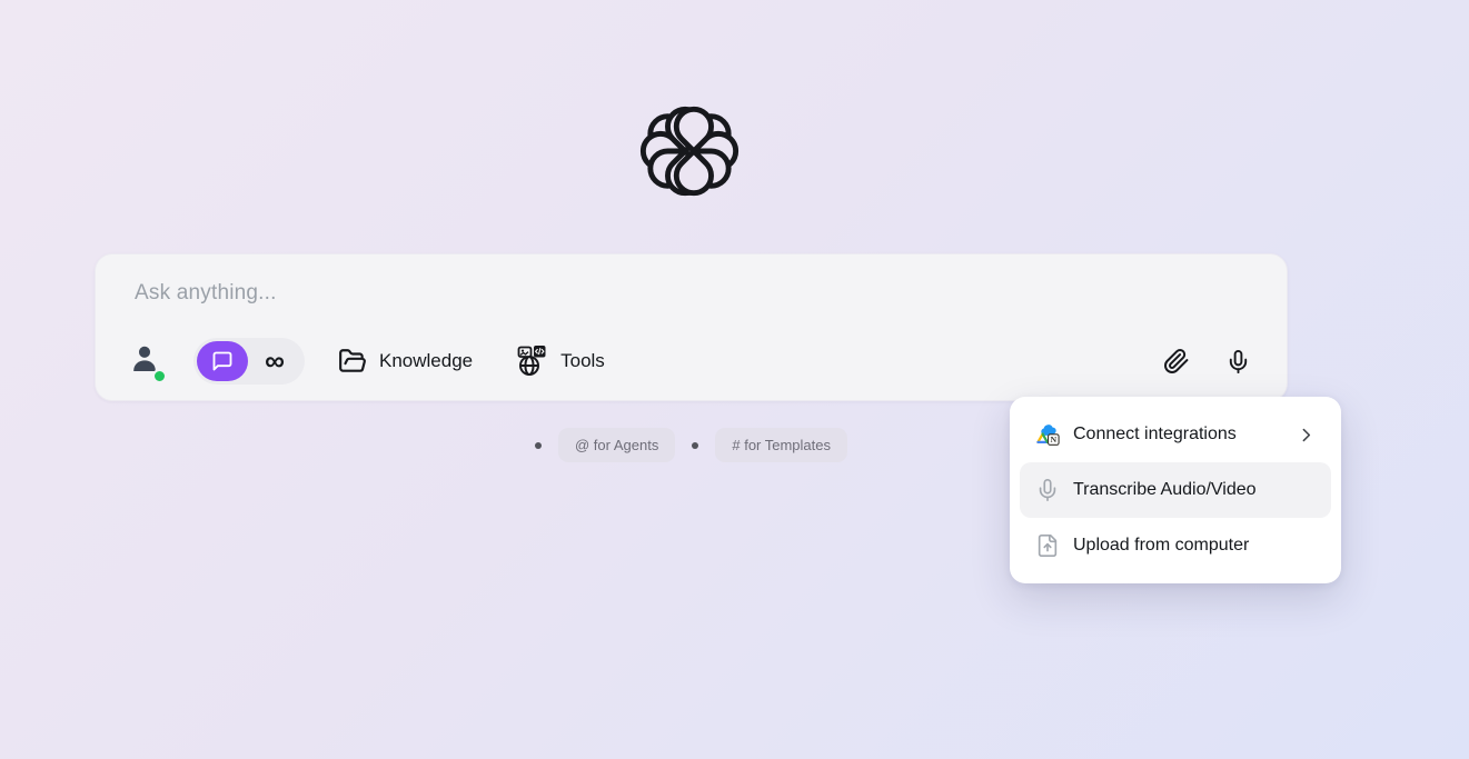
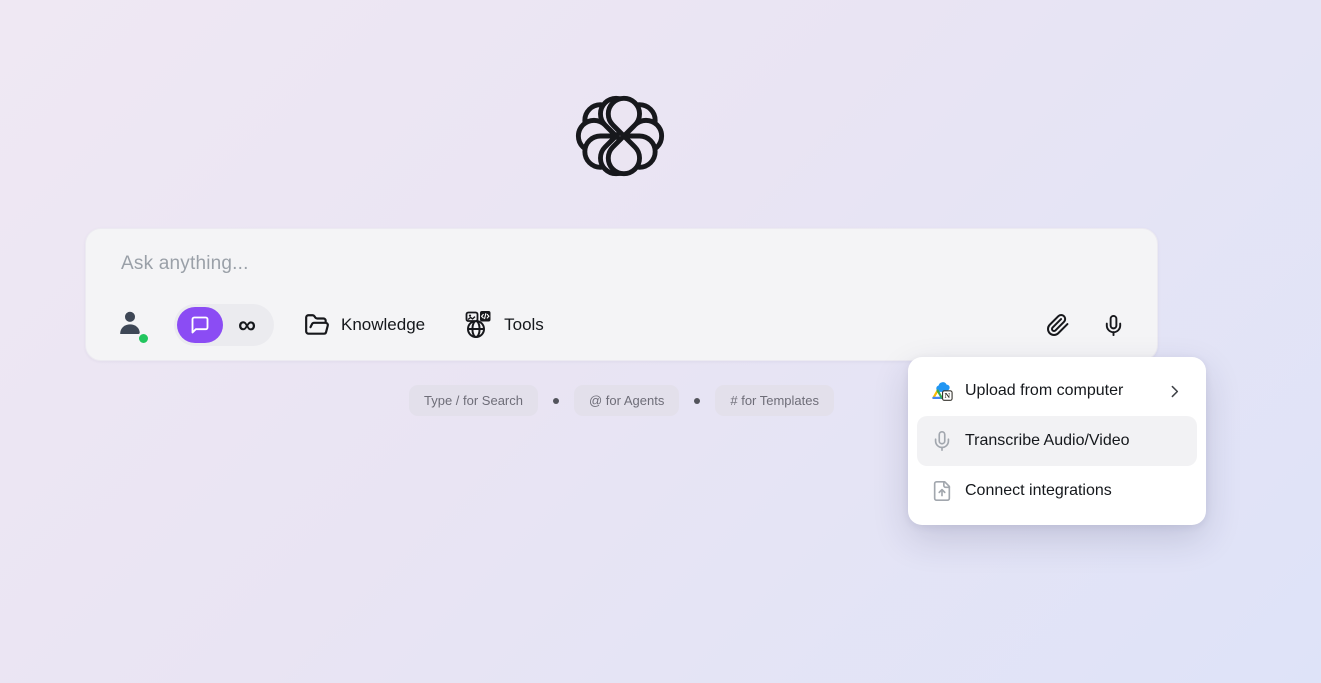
  Ask anything...
  ∞
  Knowledge
  Tools
+ Type / for Search
  @ for Agents
  # for Templates
  N
- Connect integrations
+ Upload from computer
  Transcribe Audio/Video
- Upload from computer
+ Connect integrations
